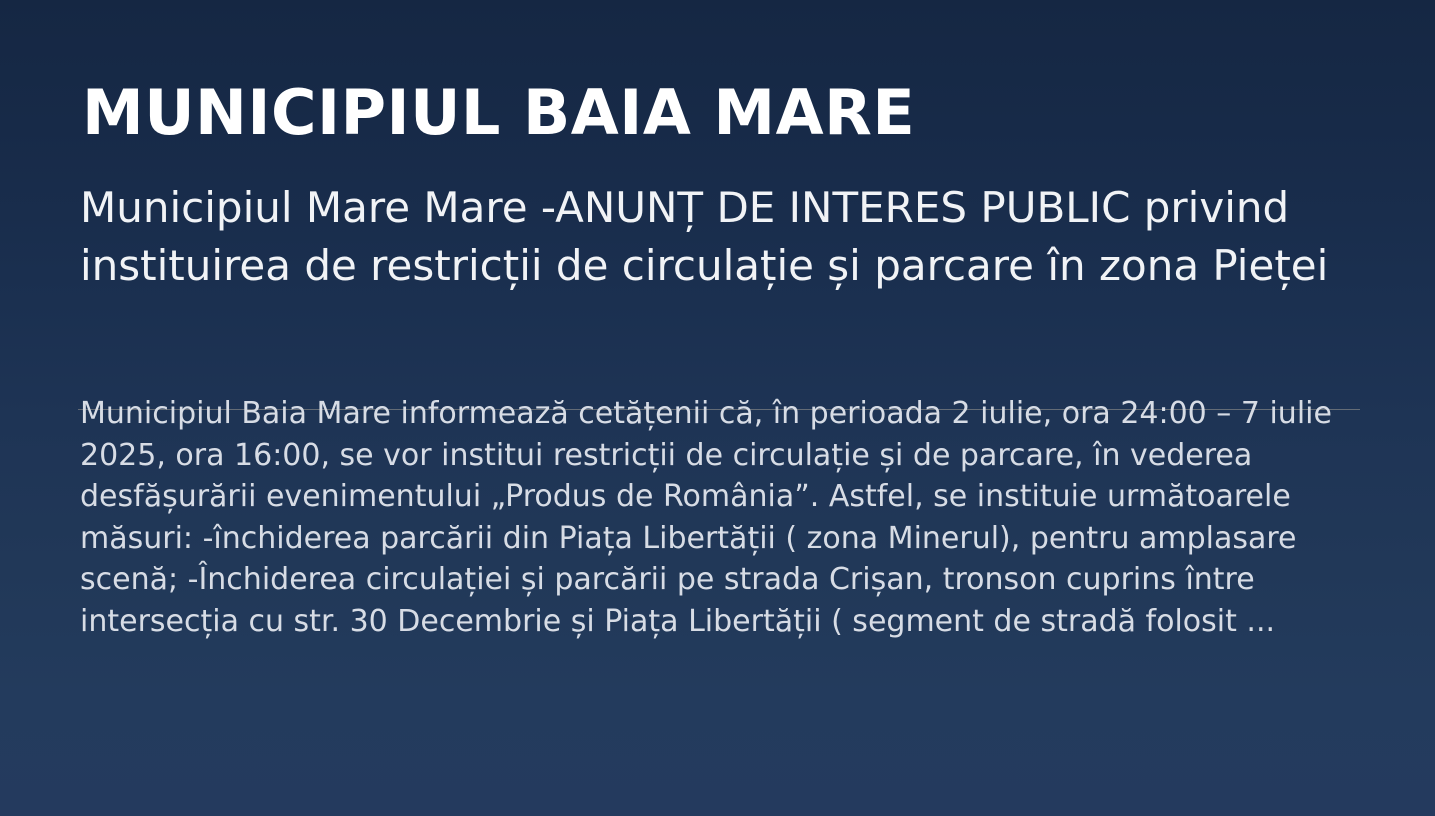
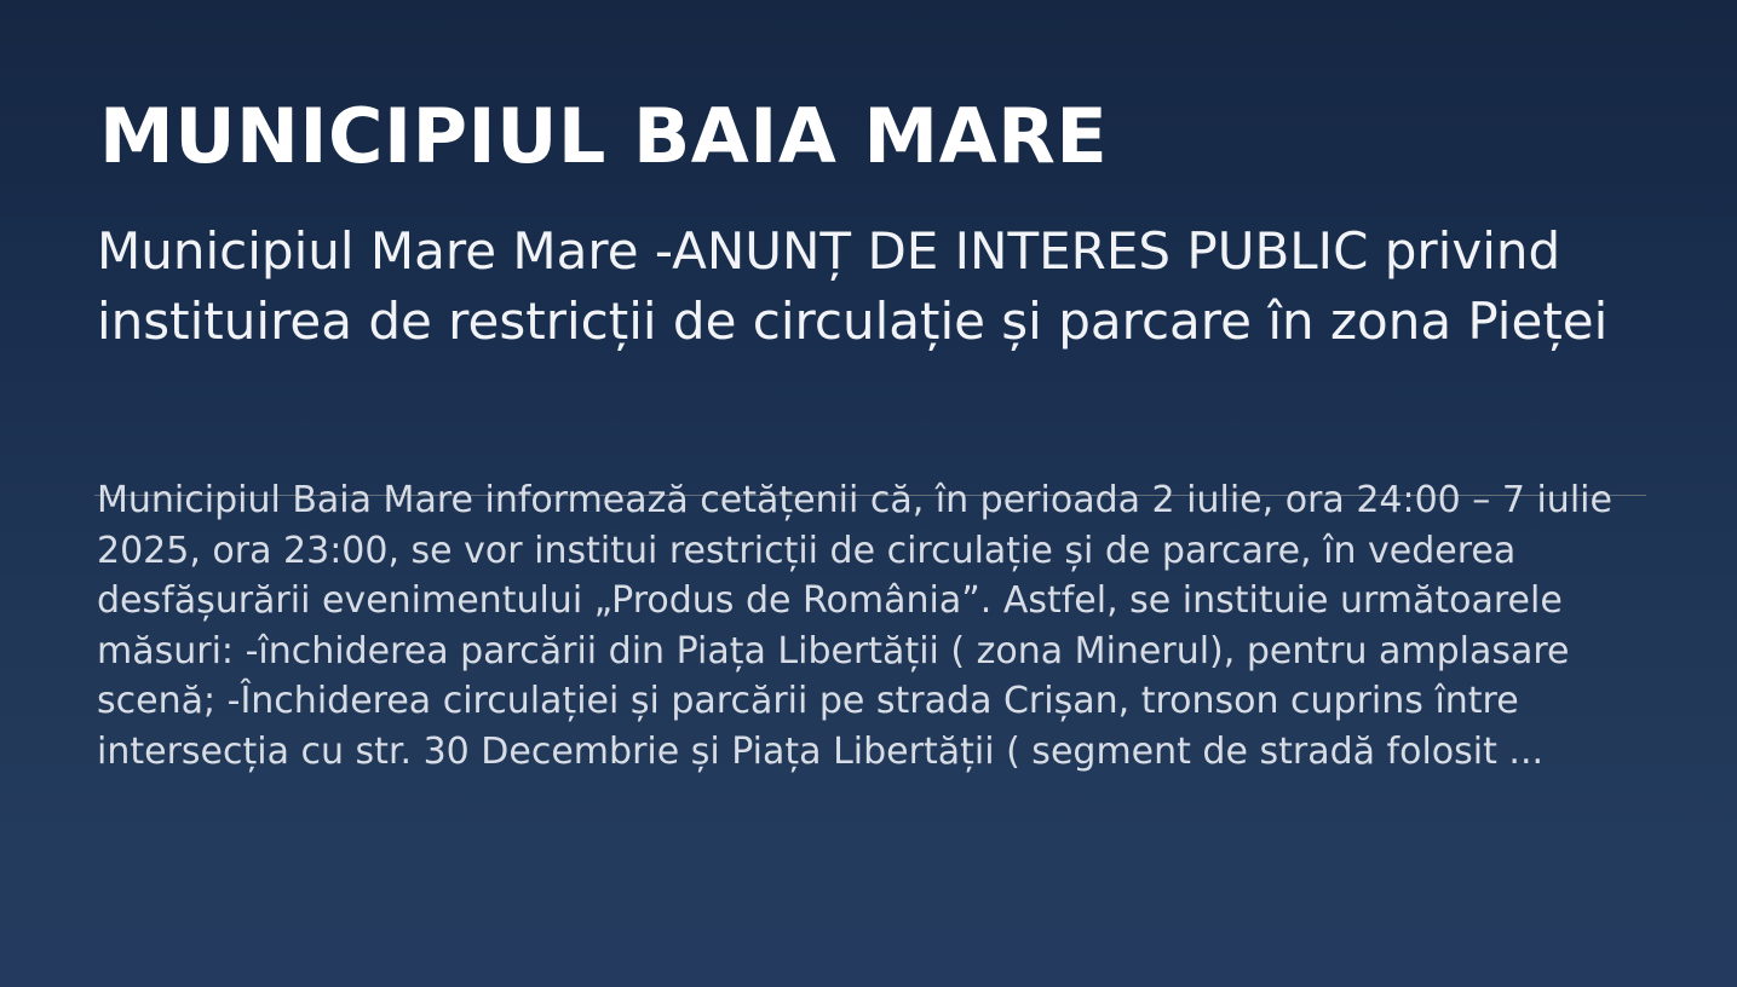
  MUNICIPIUL BAIA MARE
  Municipiul Mare Mare -ANUNȚ DE INTERES PUBLIC privind instituirea de restricții de circulație și parcare în zona Pieței
- Municipiul Baia Mare informează cetățenii că, în perioada 2 iulie, ora 24:00 – 7 iulie 2025, ora 16:00, se vor institui restricții de circulație și de parcare, în vederea desfășurării evenimentului „Produs de România”. Astfel, se instituie următoarele măsuri: -închiderea parcării din Piața Libertății ( zona Minerul), pentru amplasare scenă; -Închiderea circulației și parcării pe strada Crișan, tronson cuprins între intersecția cu str. 30 Decembrie și Piața Libertății ( segment de stradă folosit ...
+ Municipiul Baia Mare informează cetățenii că, în perioada 2 iulie, ora 24:00 – 7 iulie 2025, ora 23:00, se vor institui restricții de circulație și de parcare, în vederea desfășurării evenimentului „Produs de România”. Astfel, se instituie următoarele măsuri: -închiderea parcării din Piața Libertății ( zona Minerul), pentru amplasare scenă; -Închiderea circulației și parcării pe strada Crișan, tronson cuprins între intersecția cu str. 30 Decembrie și Piața Libertății ( segment de stradă folosit ...
